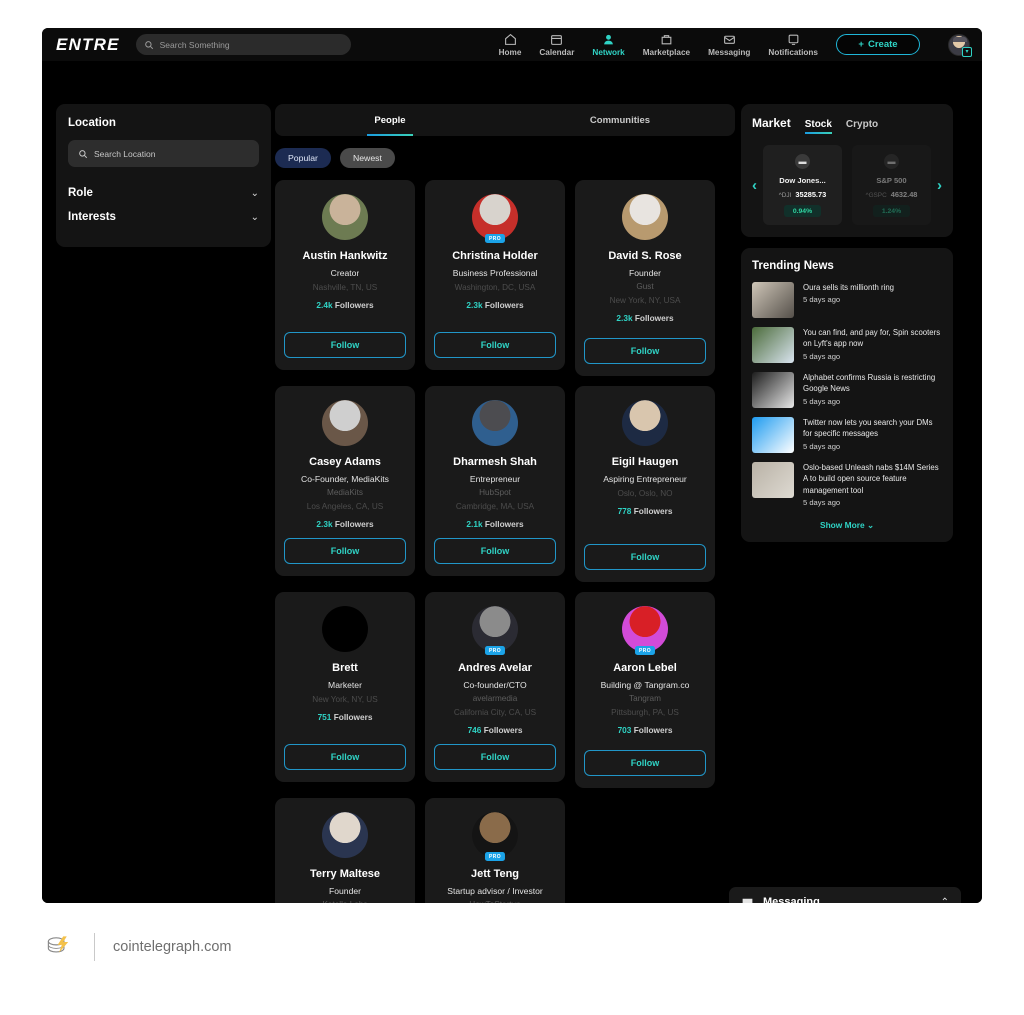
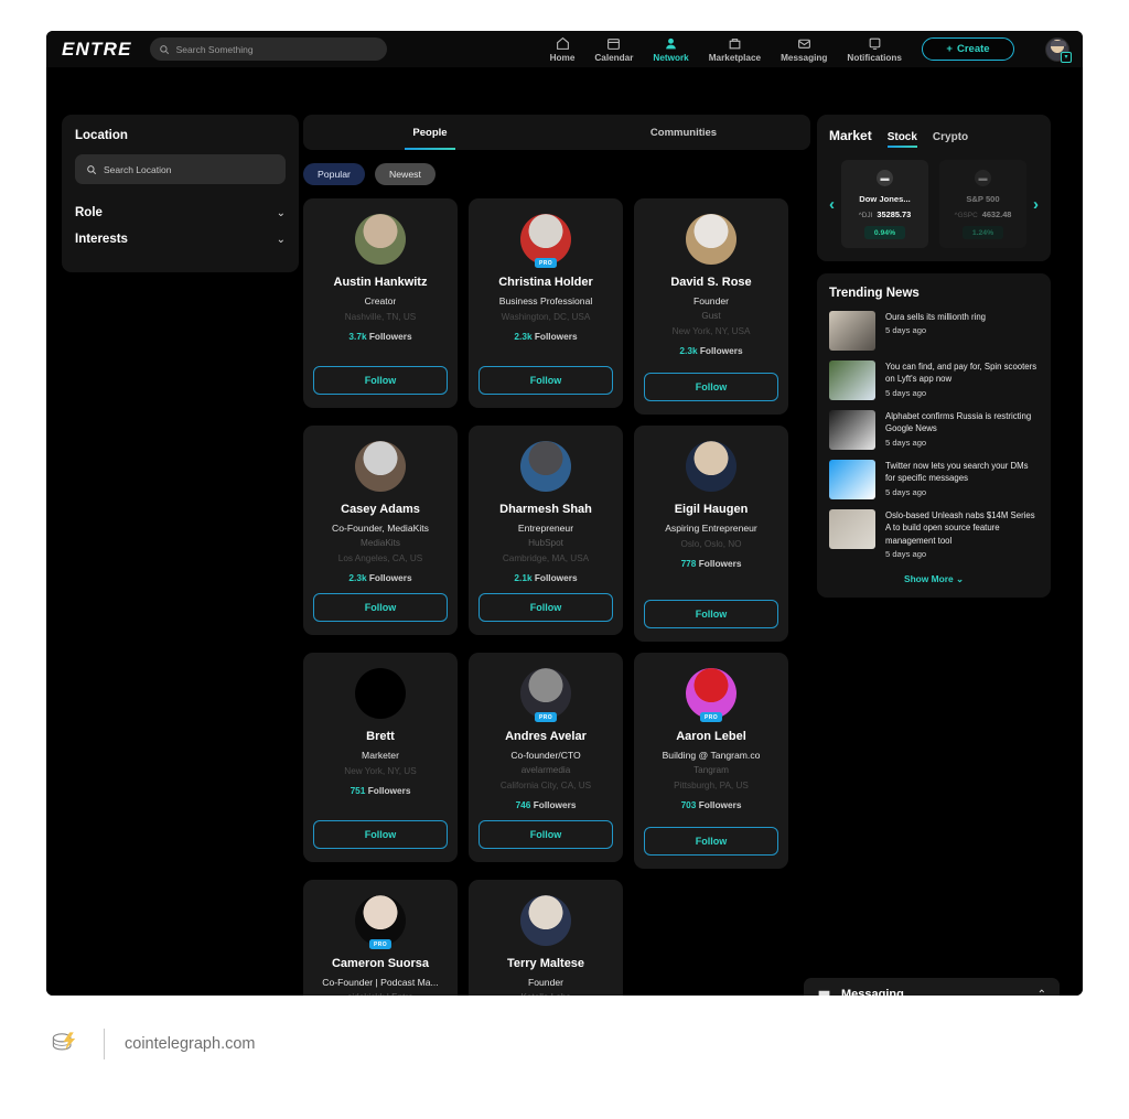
  ENTRE
  Search Something
  Home
  Calendar
  Network
  Marketplace
  Messaging
  Notifications
  +
  Create
  Location
  Search Location
  Role
  ⌄
  Interests
  ⌄
  People
  Communities
  Popular
  Newest
  Austin Hankwitz
  Creator
  Nashville, TN, US
- 2.4k Followers
+ 3.7k Followers
  Follow
  Christina Holder
  Business Professional
  Washington, DC, USA
  2.3k Followers
  Follow
  David S. Rose
  Founder
  Gust
  New York, NY, USA
  2.3k Followers
  Follow
  Casey Adams
  Co-Founder, MediaKits
  MediaKits
  Los Angeles, CA, US
  2.3k Followers
  Follow
  Dharmesh Shah
  Entrepreneur
  HubSpot
  Cambridge, MA, USA
  2.1k Followers
  Follow
  Eigil Haugen
  Aspiring Entrepreneur
  Oslo, Oslo, NO
  778 Followers
  Follow
  Brett
  Marketer
  New York, NY, US
  751 Followers
  Follow
  Andres Avelar
  Co-founder/CTO
  avelarmedia
  California City, CA, US
  746 Followers
  Follow
  Aaron Lebel
  Building @ Tangram.co
  Tangram
  Pittsburgh, PA, US
  703 Followers
  Follow
+ Cameron Suorsa
+ Co-Founder | Podcast Ma...
  Terry Maltese
  Founder
- Jett Teng
- Startup advisor / Investor
  Market
  Stock
  Crypto
  ‹
  ▬
  Dow Jones...
  35285.73
  ▬
  S&P 500
  4632.48
  ›
  Trending News
  Oura sells its millionth ring
  5 days ago
  You can find, and pay for, Spin scooters on Lyft's app now
  5 days ago
  Alphabet confirms Russia is restricting Google News
  5 days ago
  Twitter now lets you search your DMs for specific messages
  5 days ago
  Oslo-based Unleash nabs $14M Series A to build open source feature management tool
  5 days ago
  Show More ⌄
  Messaging
  ⌃
  cointelegraph.com
